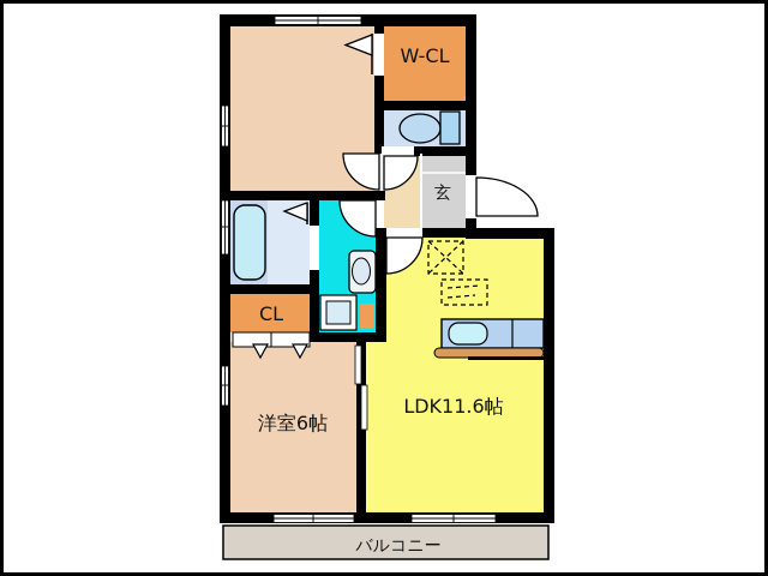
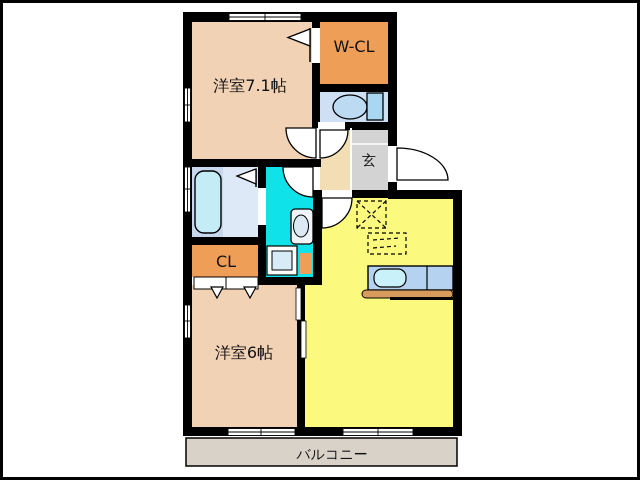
+ 洋室7.1帖
  W-CL
  玄
  CL
  洋室6帖
- LDK11.6帖
  バルコニー
